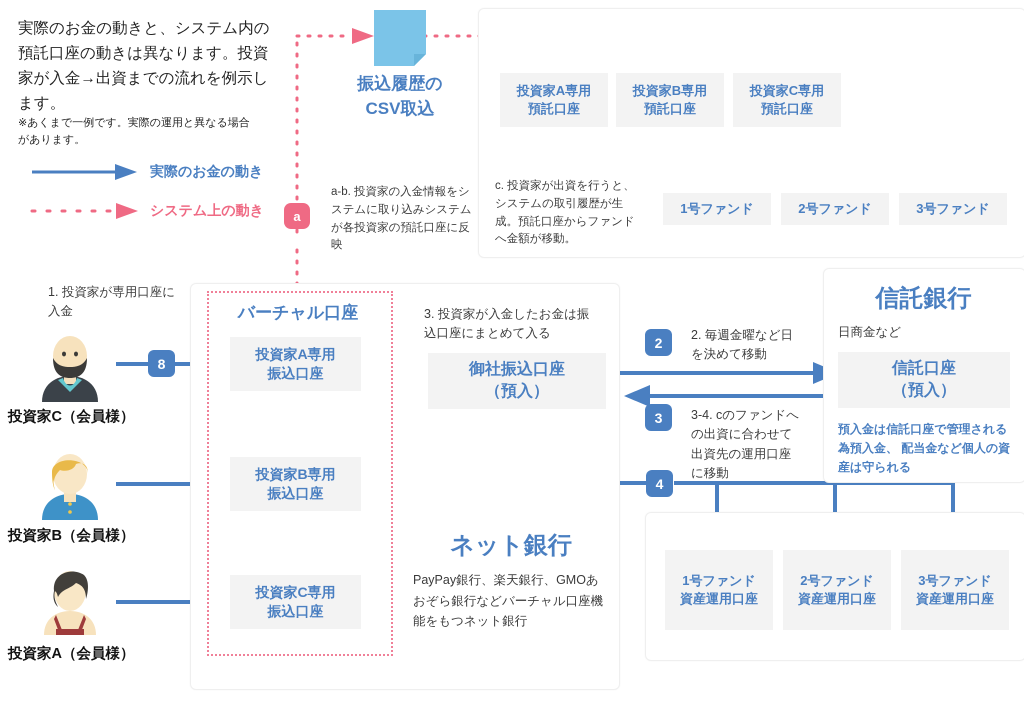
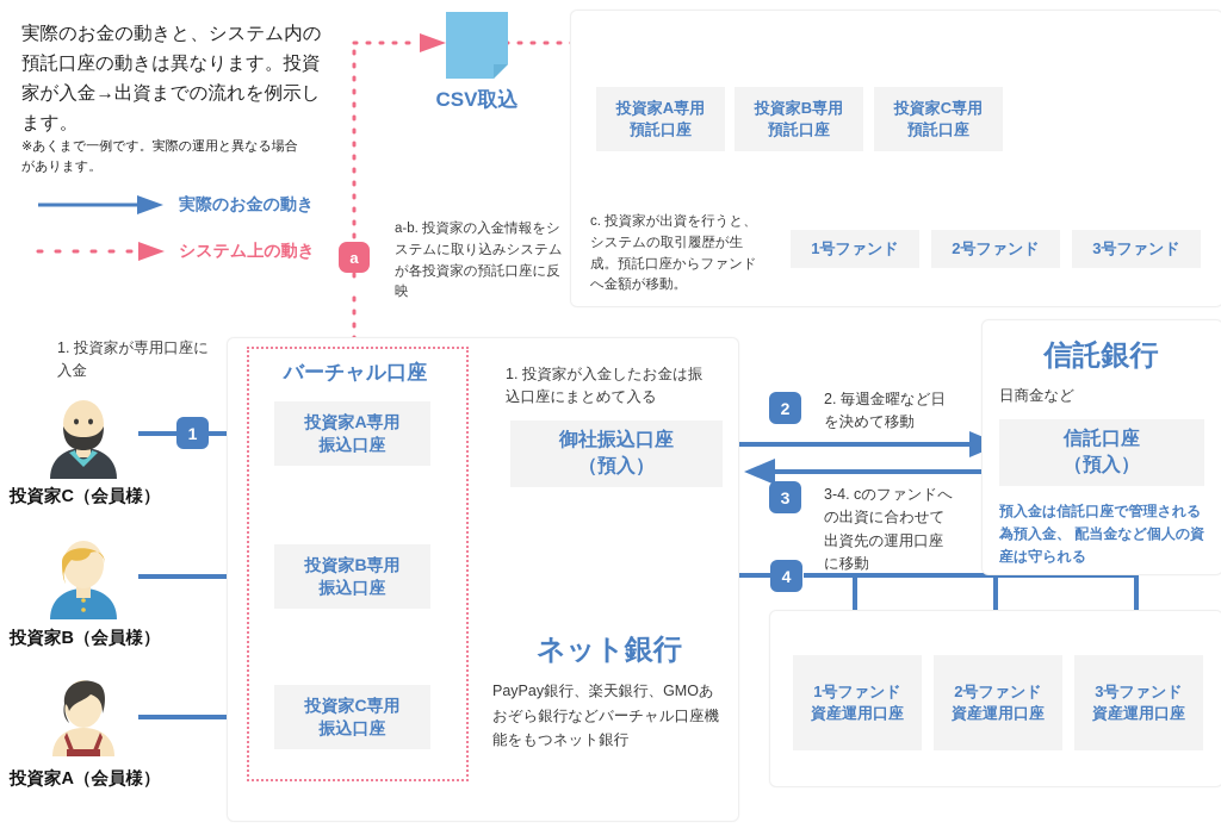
  実際のお金の動きと、システム内の預託口座の動きは異なります。投資家が入金→出資までの流れを例示します。
  ※あくまで一例です。実際の運用と異なる場合があります。
  実際のお金の動き
  システム上の動き
- 振込履歴の
  CSV取込
  a
  投資家A専用
  預託口座
  投資家B専用
  預託口座
  投資家C専用
  預託口座
  1号ファンド
  2号ファンド
  3号ファンド
  a-b. 投資家の入金情報をシステムに取り込みシステムが各投資家の預託口座に反映
  c. 投資家が出資を行うと、システムの取引履歴が生成。預託口座からファンドへ金額が移動。
  投資家C（会員様）
  投資家B（会員様）
  投資家A（会員様）
  バーチャル口座
  投資家A専用
  振込口座
  投資家B専用
  振込口座
  投資家C専用
  振込口座
  御社振込口座
  （預入）
  ネット銀行
  PayPay銀行、楽天銀行、GMOあおぞら銀行などバーチャル口座機能をもつネット銀行
  信託銀行
  日商金など
  信託口座
  （預入）
  預入金は信託口座で管理される為預入金、 配当金など個人の資産は守られる
  1号ファンド
  資産運用口座
  2号ファンド
  資産運用口座
  3号ファンド
  資産運用口座
  1. 投資家が専用口座に入金
- 3. 投資家が入金したお金は振込口座にまとめて入る
+ 1. 投資家が入金したお金は振込口座にまとめて入る
  2. 毎週金曜など日を決めて移動
  3-4. cのファンドへの出資に合わせて出資先の運用口座に移動
- 8
+ 1
  2
  3
  4
